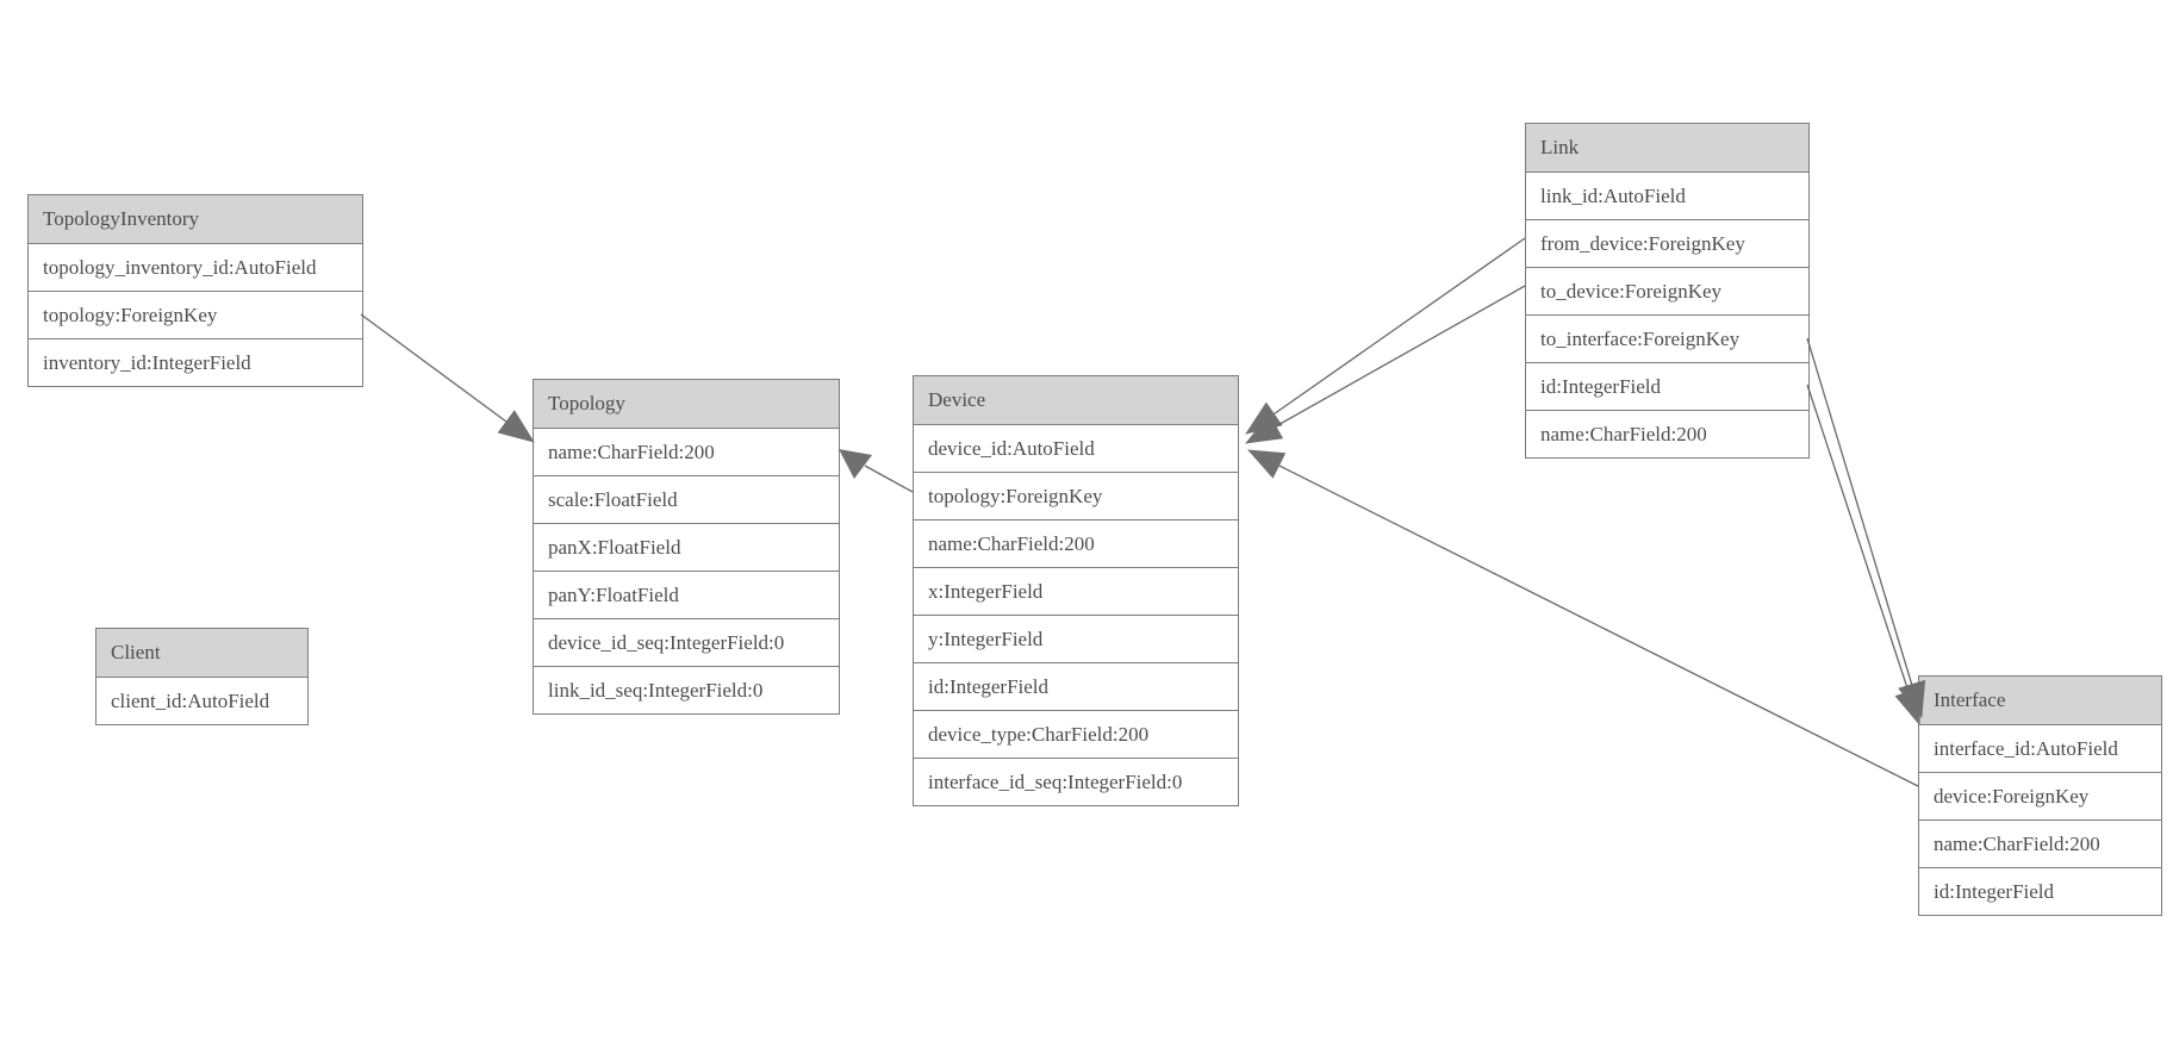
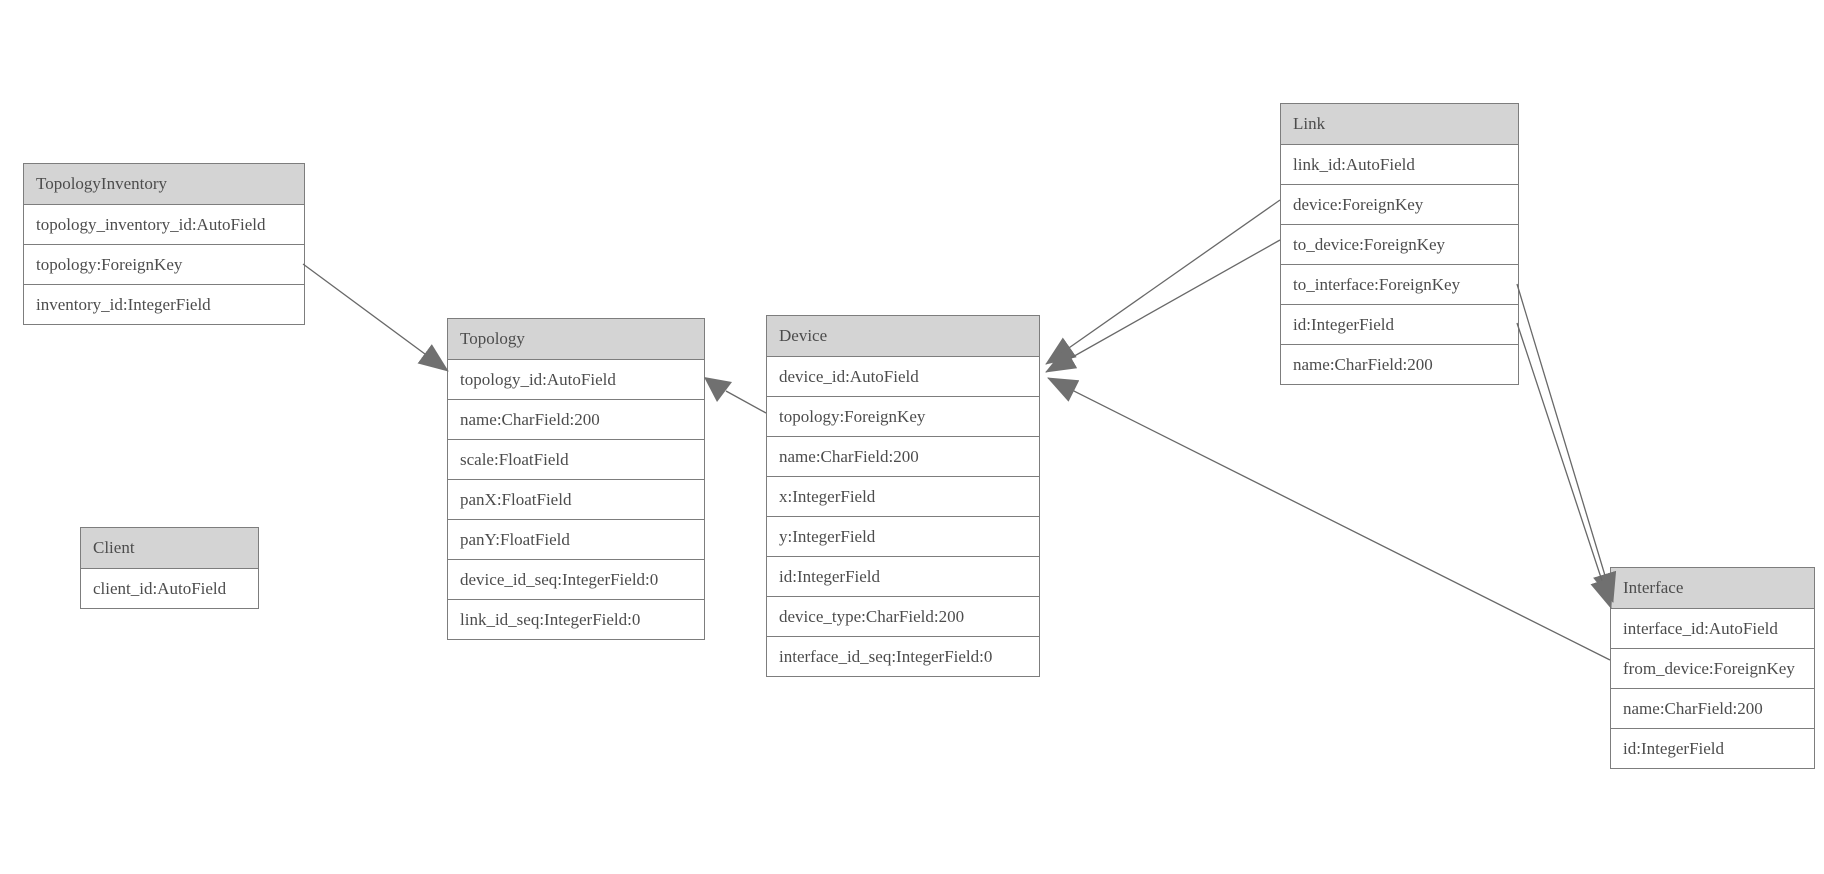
  TopologyInventory
  topology_inventory_id:AutoField
  topology:ForeignKey
  inventory_id:IntegerField
  Topology
+ topology_id:AutoField
  name:CharField:200
  scale:FloatField
  panX:FloatField
  panY:FloatField
  device_id_seq:IntegerField:0
  link_id_seq:IntegerField:0
  Client
  client_id:AutoField
  Device
  device_id:AutoField
  topology:ForeignKey
  name:CharField:200
  x:IntegerField
  y:IntegerField
  id:IntegerField
  device_type:CharField:200
  interface_id_seq:IntegerField:0
  Link
  link_id:AutoField
- from_device:ForeignKey
+ device:ForeignKey
  to_device:ForeignKey
  to_interface:ForeignKey
  id:IntegerField
  name:CharField:200
  Interface
  interface_id:AutoField
- device:ForeignKey
+ from_device:ForeignKey
  name:CharField:200
  id:IntegerField
